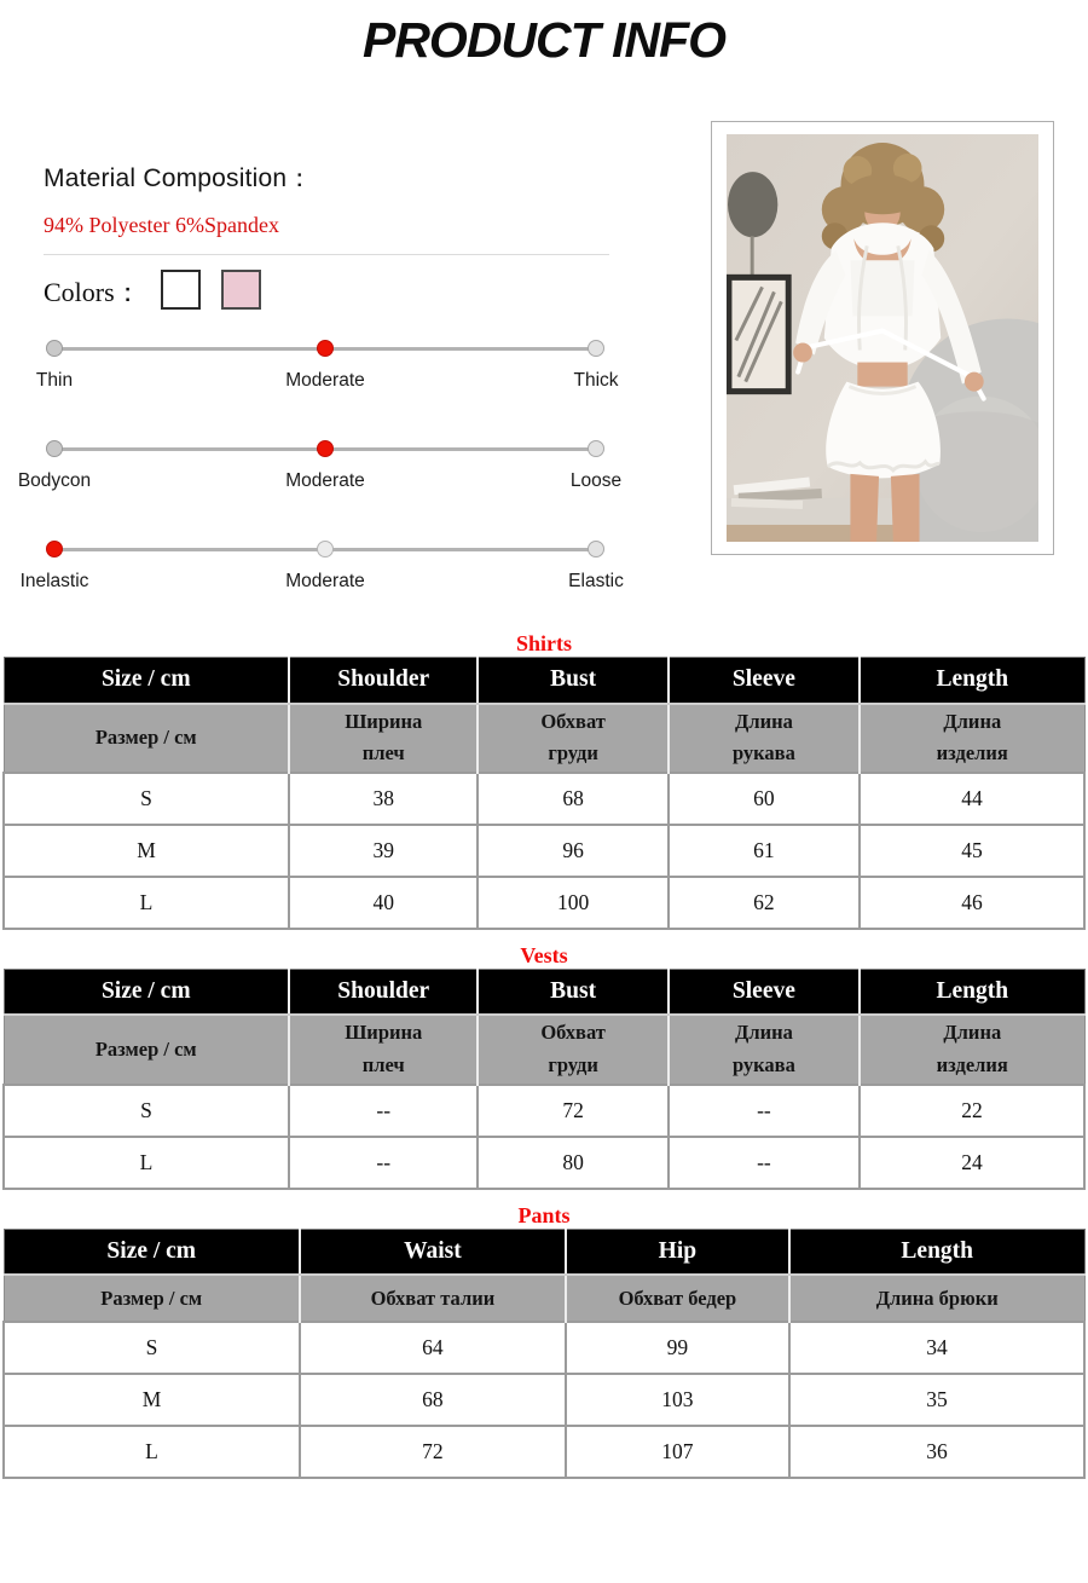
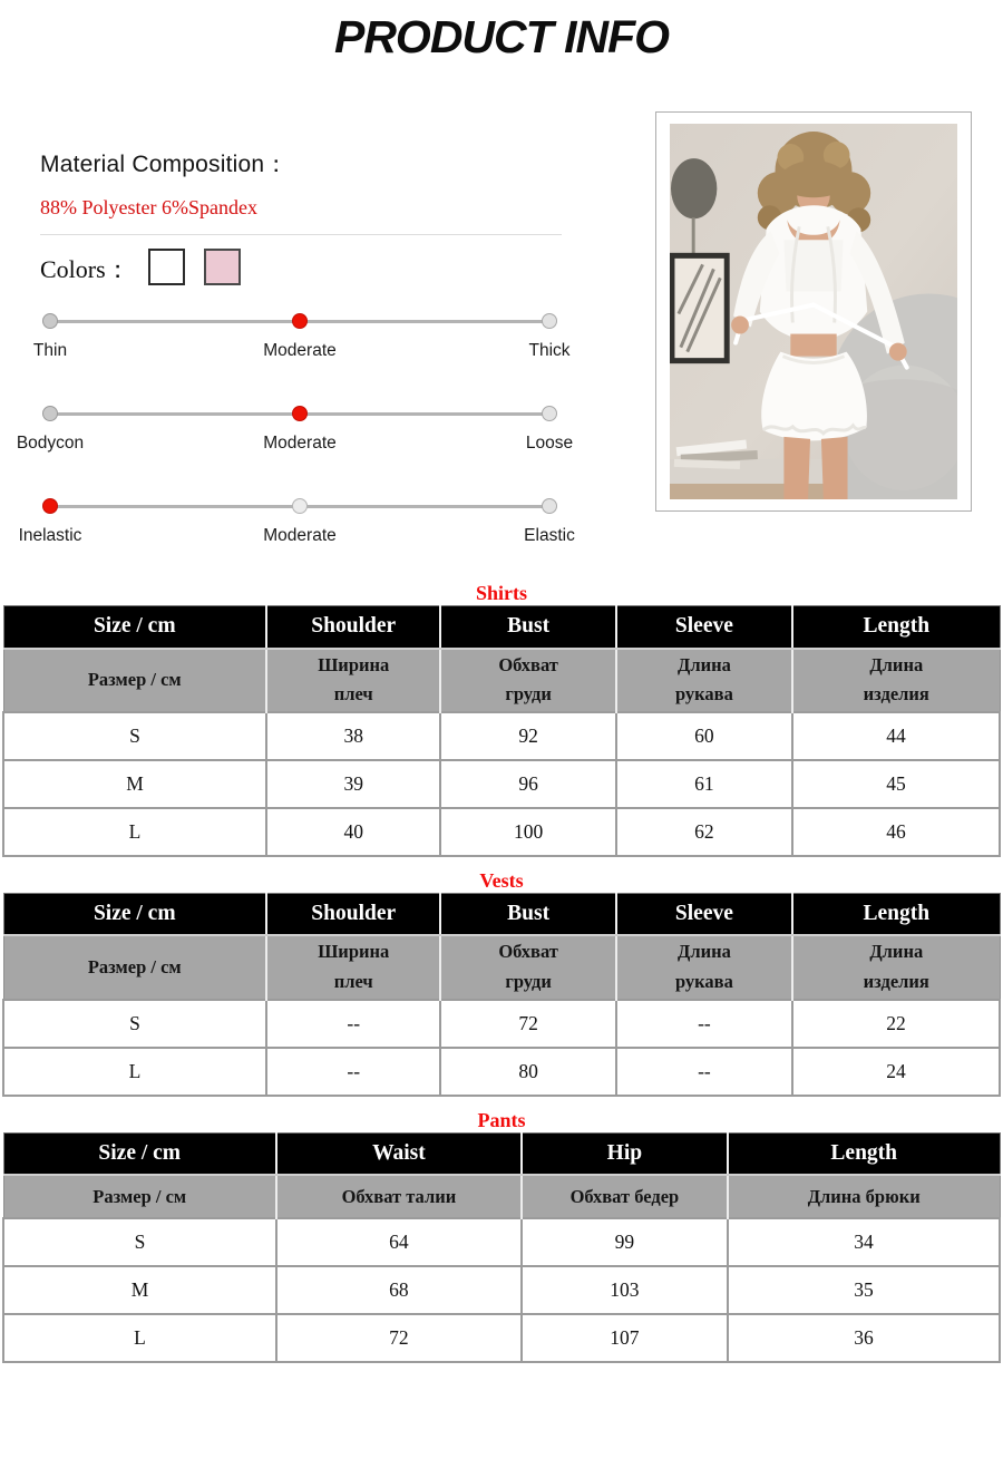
  PRODUCT INFO
  Material Composition：
- 94% Polyester 6%Spandex
+ 88% Polyester 6%Spandex
  Colors：
  Thin
  Moderate
  Thick
  Bodycon
  Moderate
  Loose
  Inelastic
  Moderate
  Elastic
  Shirts
  Size / cm	Shoulder	Bust	Sleeve	Length
  Размер / см	Ширина плеч	Обхват груди	Длина рукава	Длина изделия
- S	38	68	60	44
+ S	38	92	60	44
  M	39	96	61	45
  L	40	100	62	46
  Vests
  Size / cm	Shoulder	Bust	Sleeve	Length
  Размер / см	Ширина плеч	Обхват груди	Длина рукава	Длина изделия
  S	--	72	--	22
  L	--	80	--	24
  Pants
  Size / cm	Waist	Hip	Length
  Размер / см	Обхват талии	Обхват бедер	Длина брюки
  S	64	99	34
  M	68	103	35
  L	72	107	36
